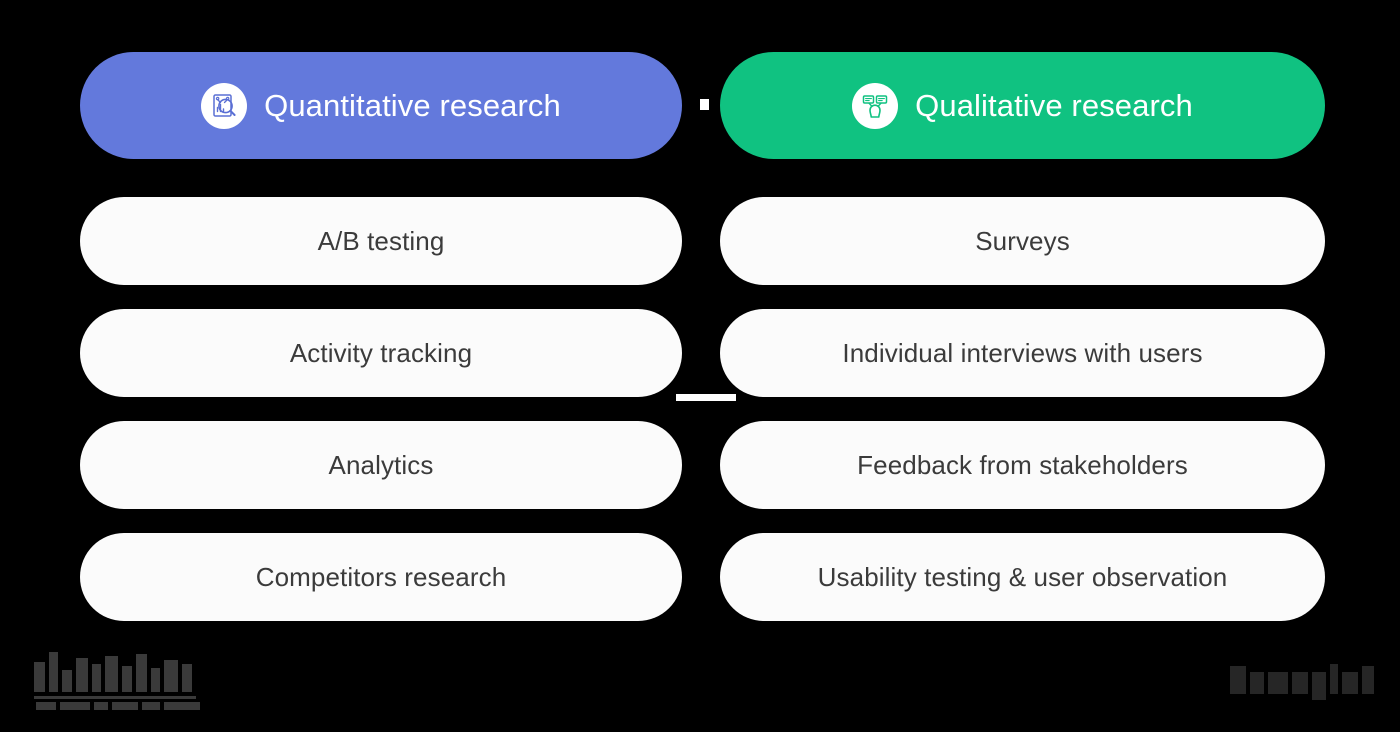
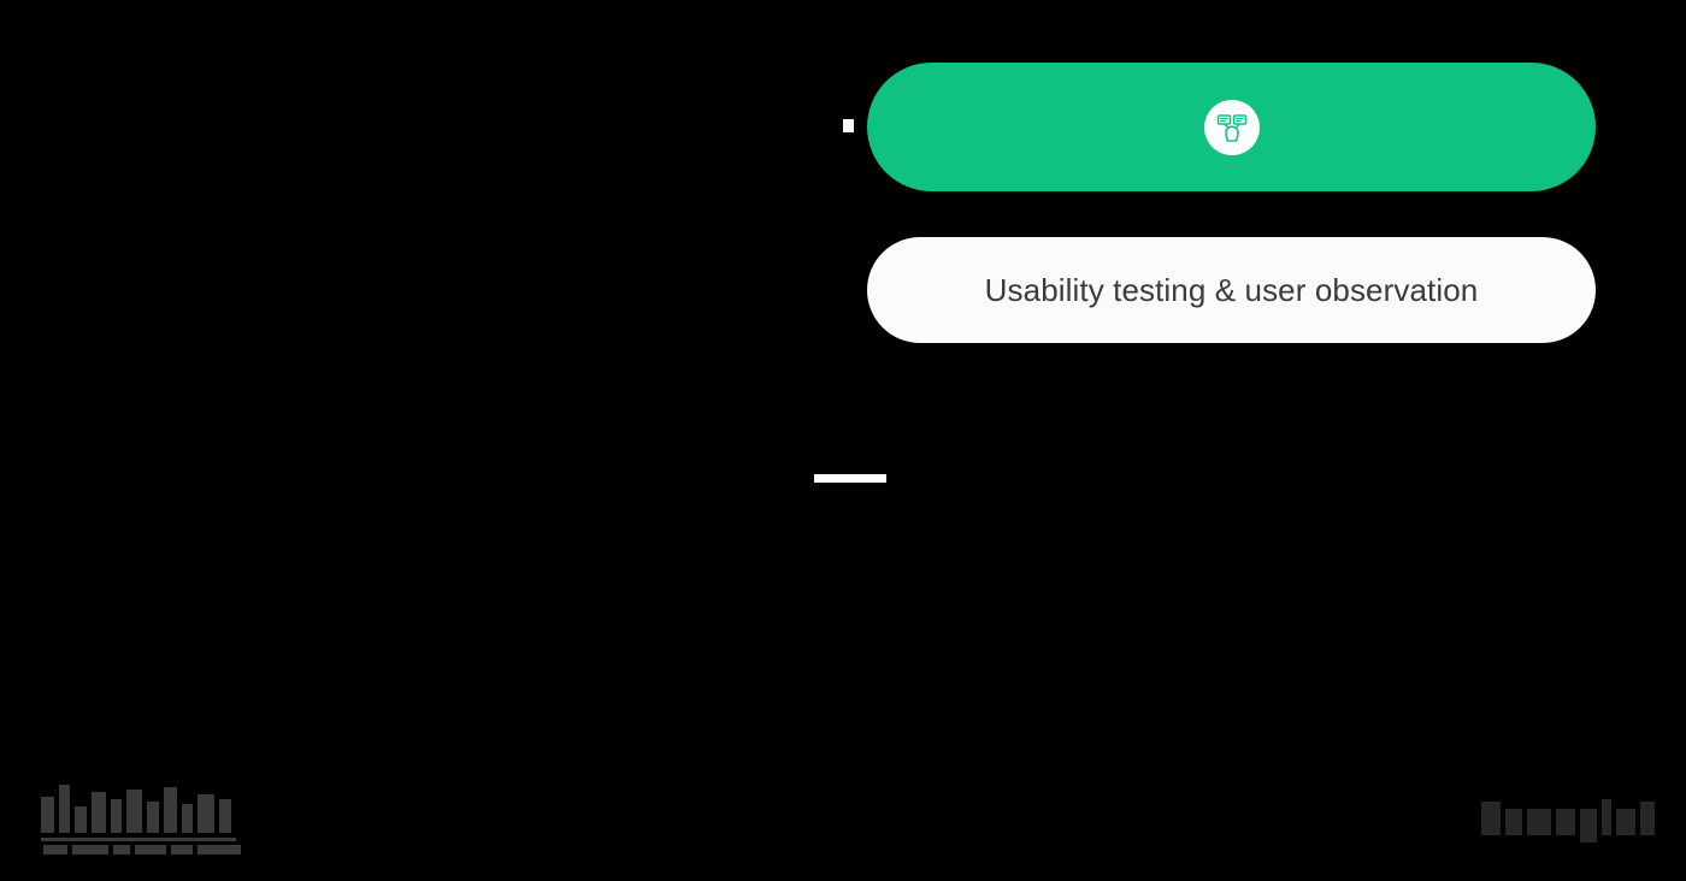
- Quantitative research
- A/B testing
- Activity tracking
- Analytics
- Competitors research
- Qualitative research
- Surveys
- Individual interviews with users
- Feedback from stakeholders
  Usability testing & user observation
